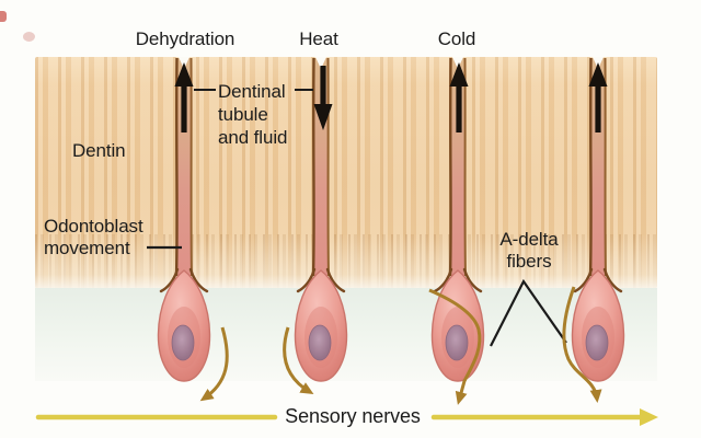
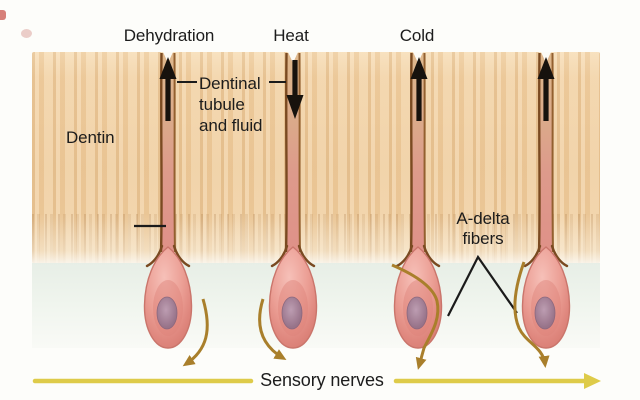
  Dehydration
  Heat
  Cold
  Dentin
  Dentinal
  tubule
  and fluid
- Odontoblast
- movement
  A-delta
  fibers
  Sensory nerves
